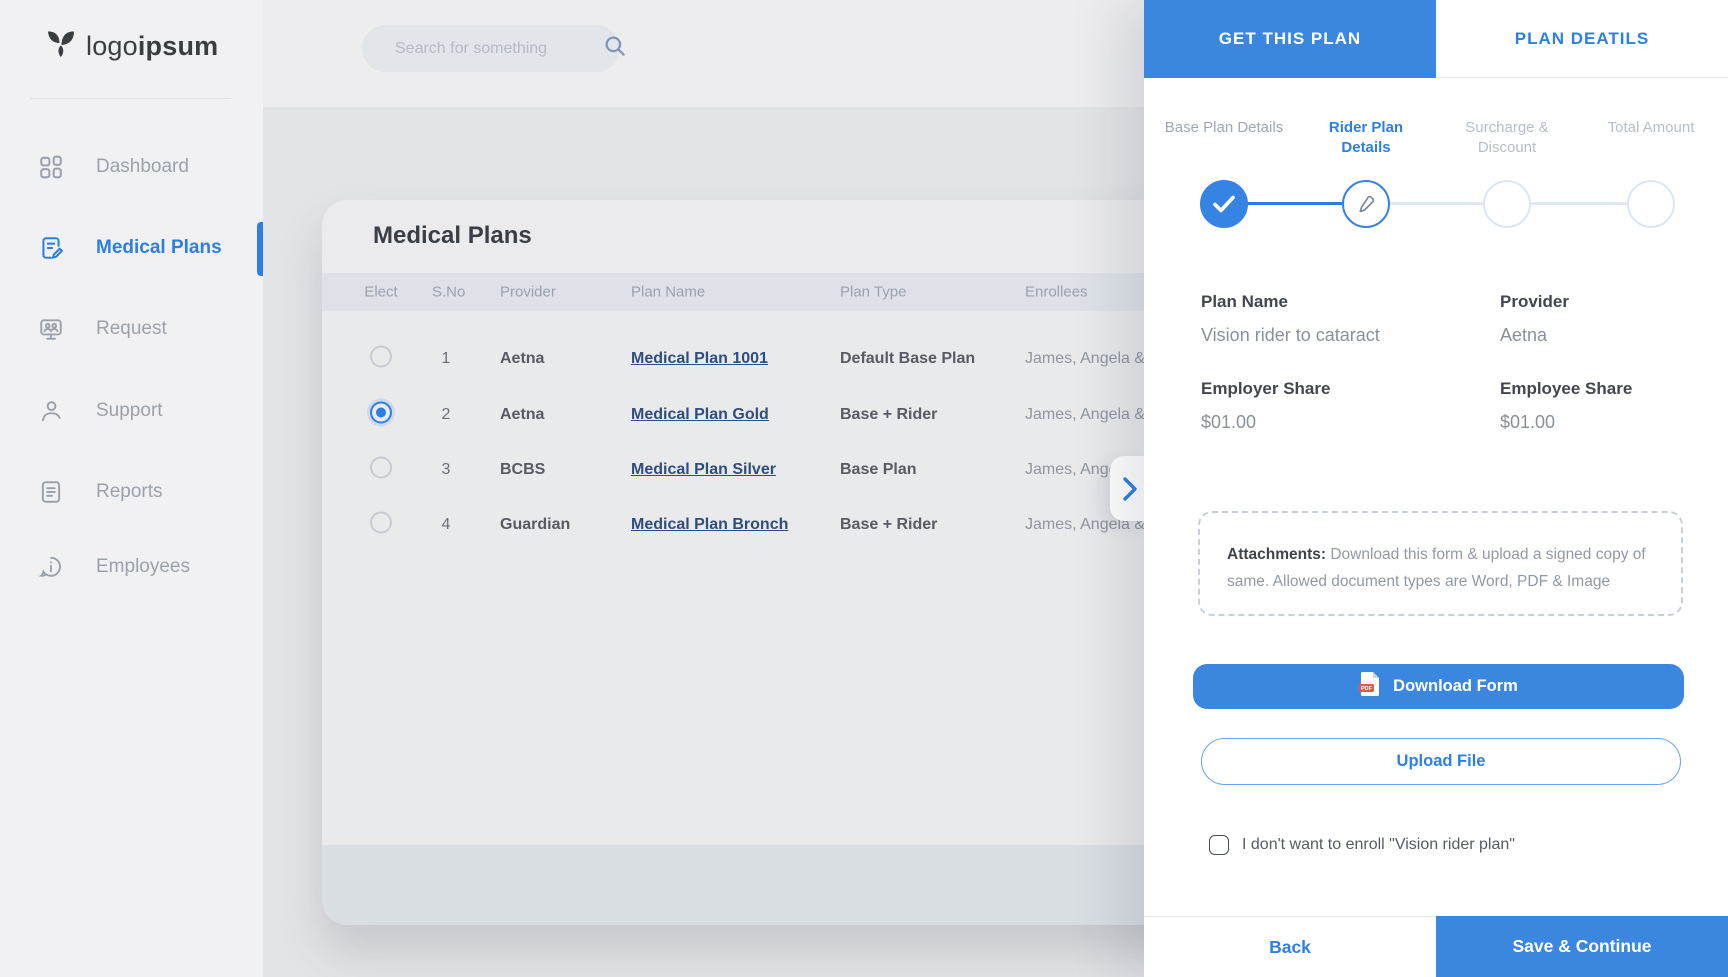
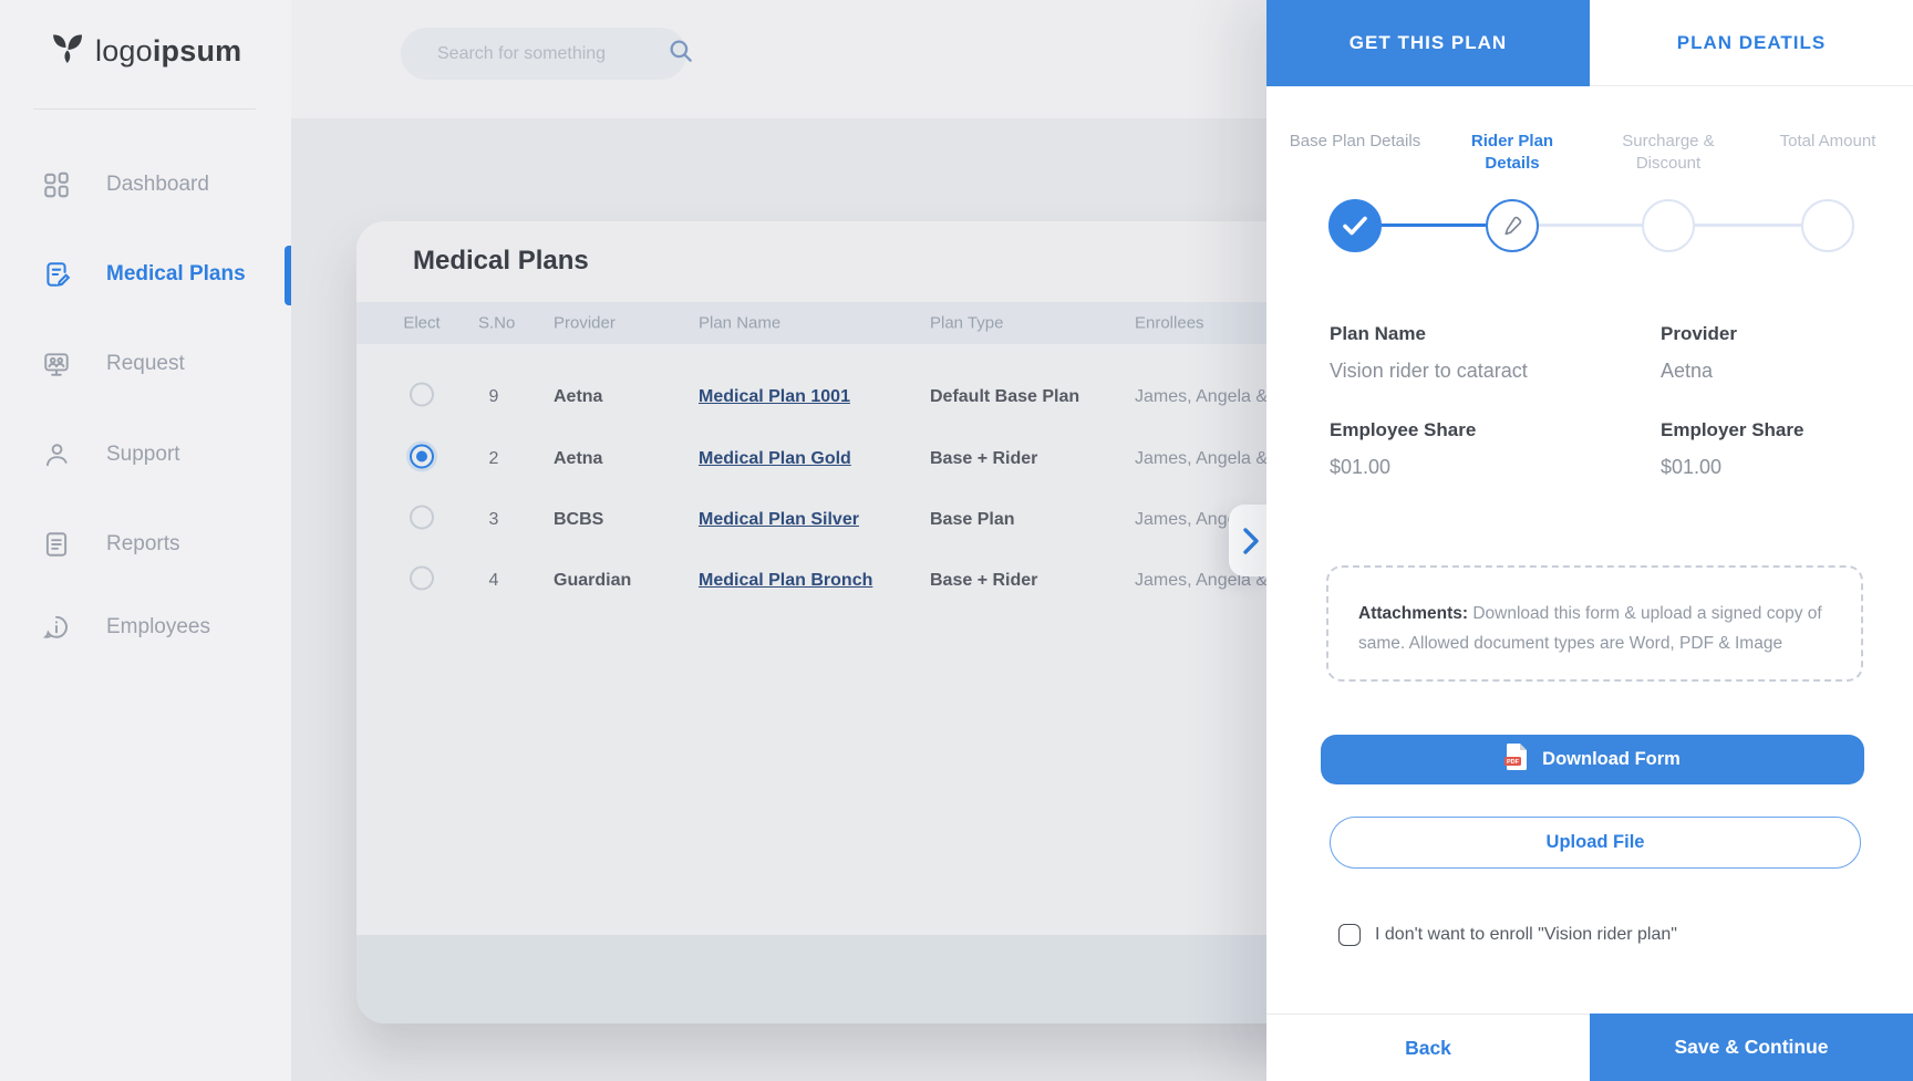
  logoipsum
  Dashboard
  Medical Plans
  Request
  Support
  Reports
  Employees
  Search for something
  Medical Plans
  Elect
  S.No
  Provider
  Plan Name
  Plan Type
  Enrollees
- 1
+ 9
  Aetna
  Medical Plan 1001
  Default Base Plan
  James, Angela &
  2
  Aetna
  Medical Plan Gold
  Base + Rider
  James, Angela &
  3
  BCBS
  Medical Plan Silver
  Base Plan
  James, Ang
  4
  Guardian
  Medical Plan Bronch
  Base + Rider
  James, Angela &
  GET THIS PLAN
  PLAN DEATILS
  Base Plan Details
  Rider Plan Details
  Surcharge & Discount
  Total Amount
  Plan Name
  Vision rider to cataract
  Provider
  Aetna
- Employer Share
+ Employee Share
  $01.00
- Employee Share
+ Employer Share
  $01.00
  Attachments: Download this form & upload a signed copy of same. Allowed document types are Word, PDF & Image
  Download Form
  Upload File
  I don't want to enroll "Vision rider plan"
  Back
  Save & Continue
